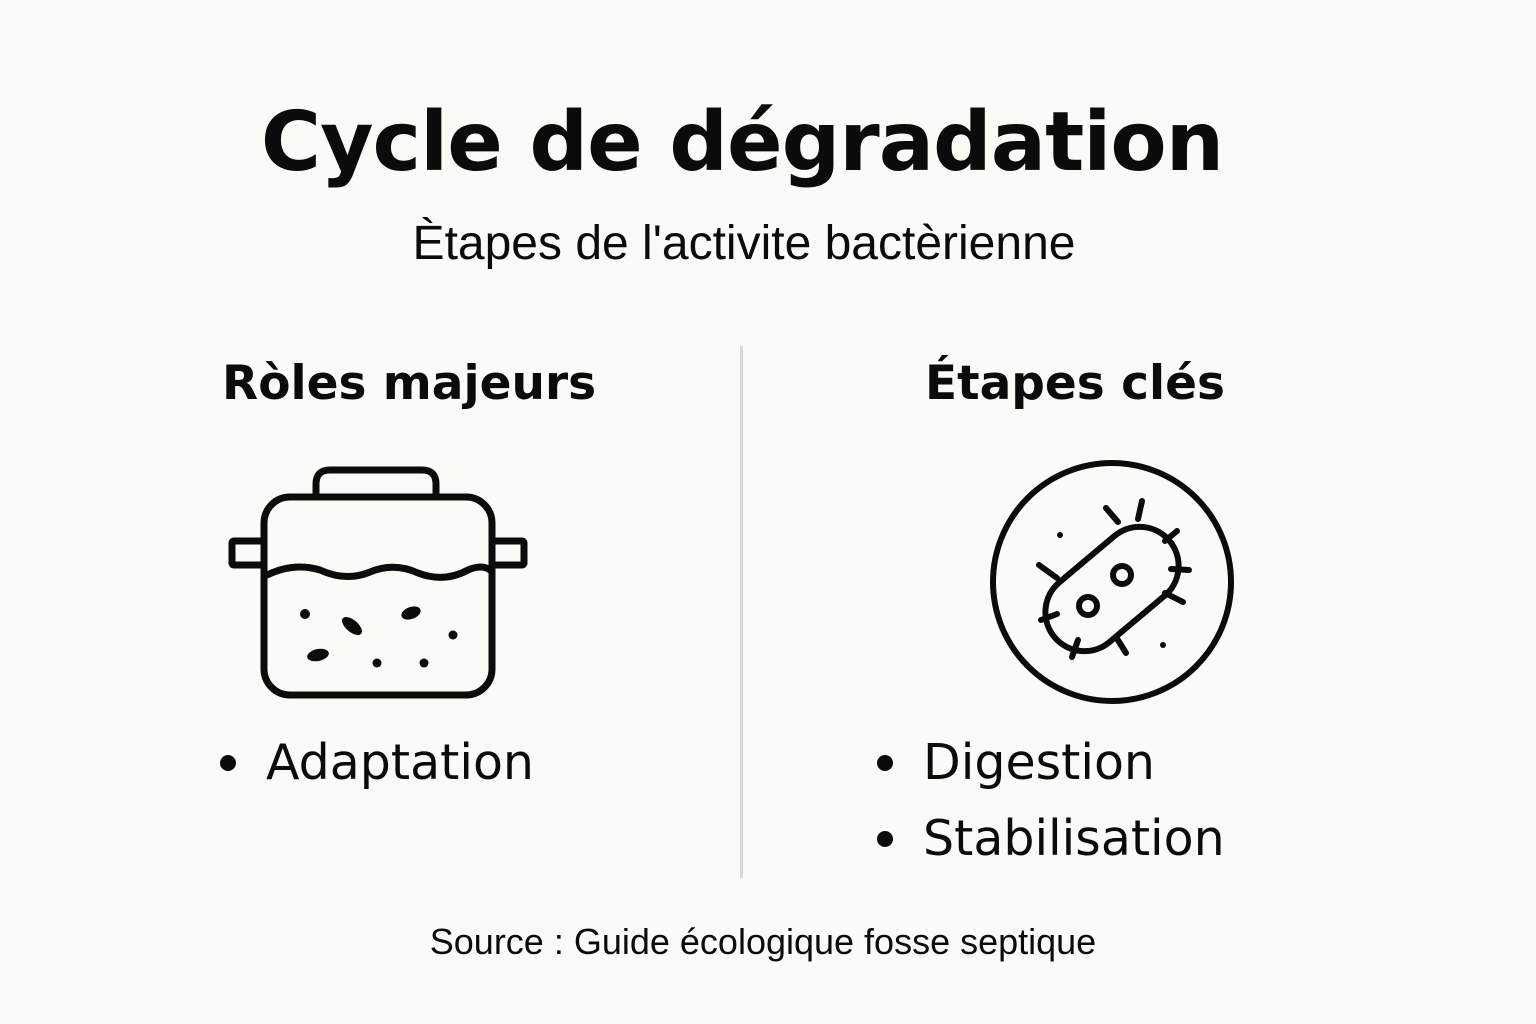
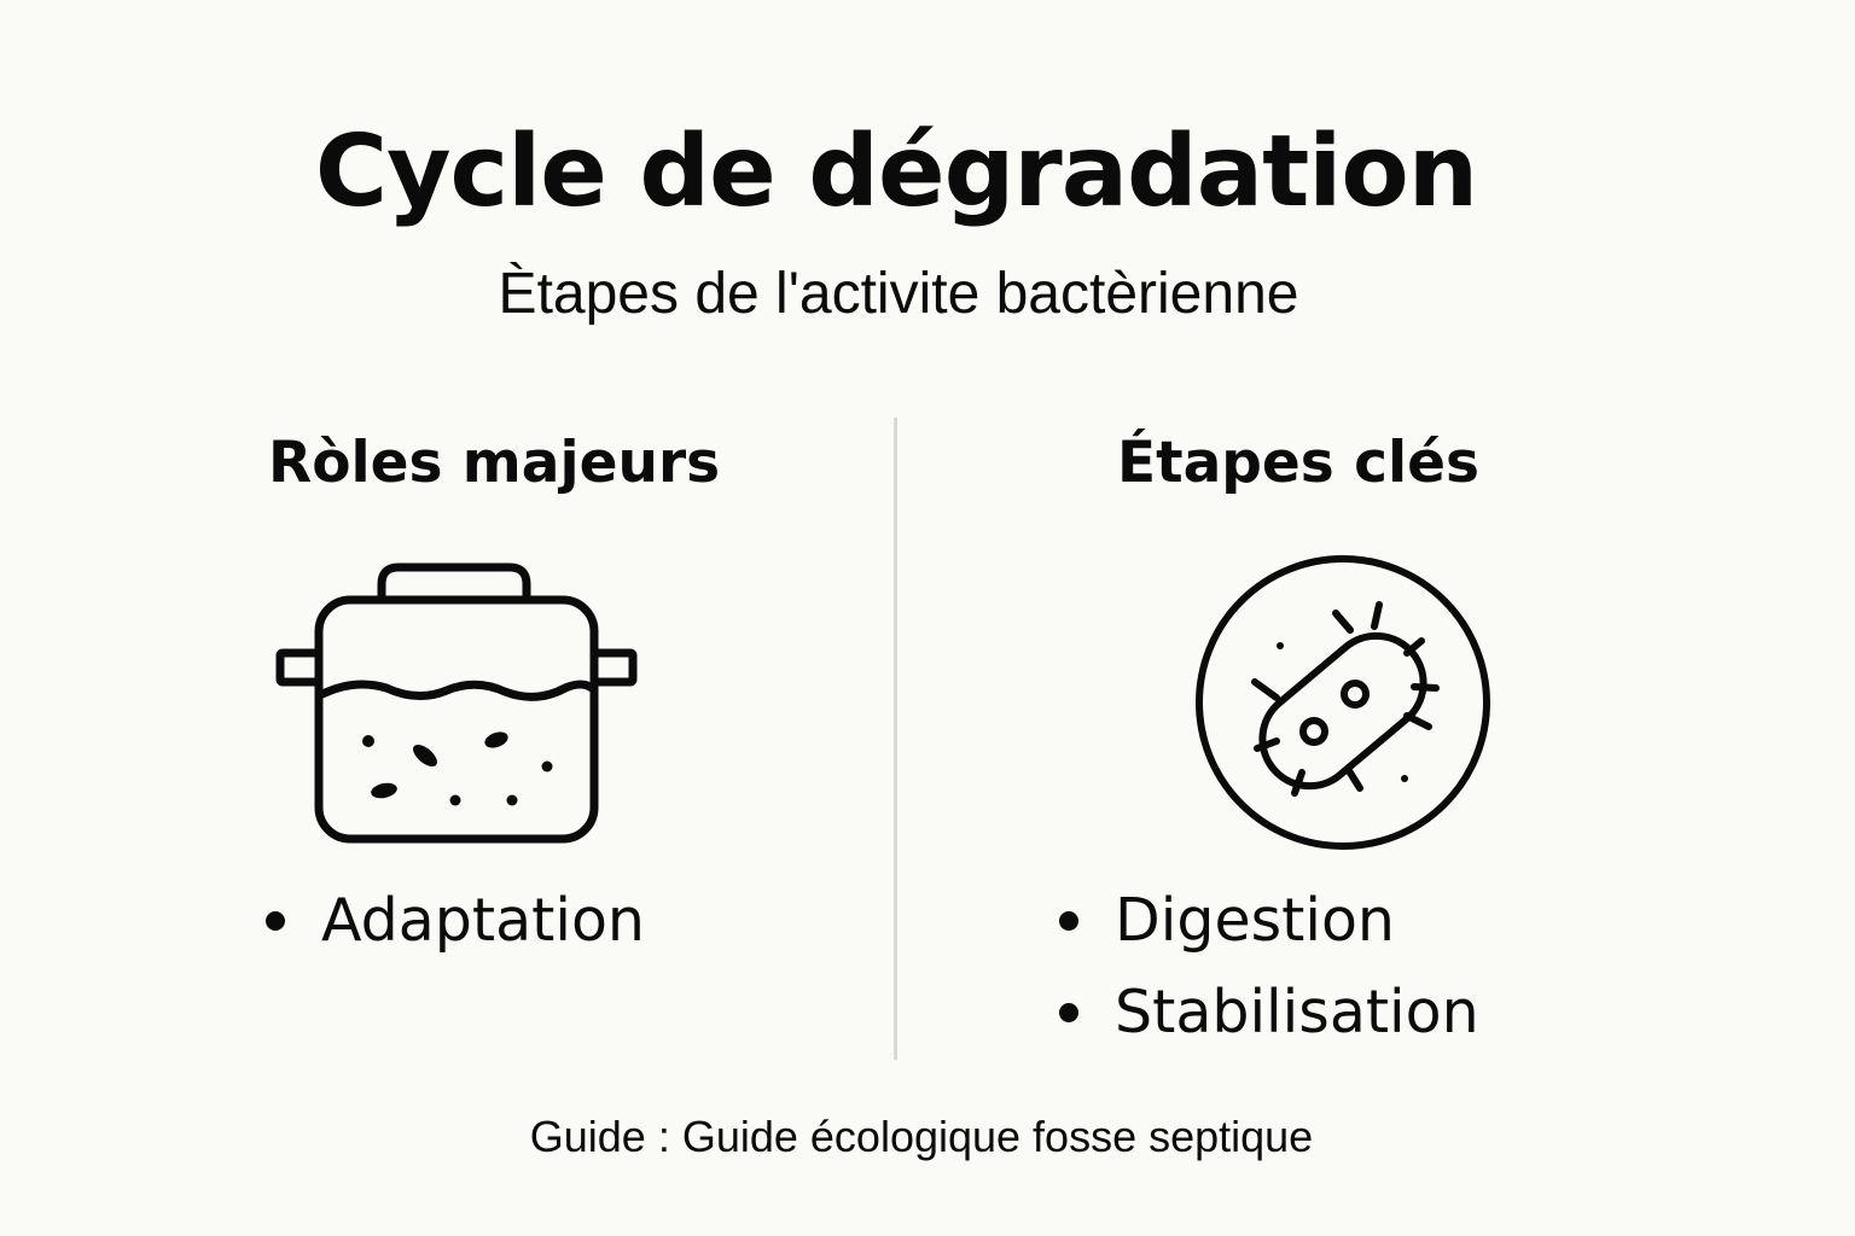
  Cycle de dégradation
  Ètapes de l'activite bactèrienne
  Ròles majeurs
  Adaptation
  Étapes clés
  Digestion
  Stabilisation
- Source : Guide écologique fosse septique
+ Guide : Guide écologique fosse septique
